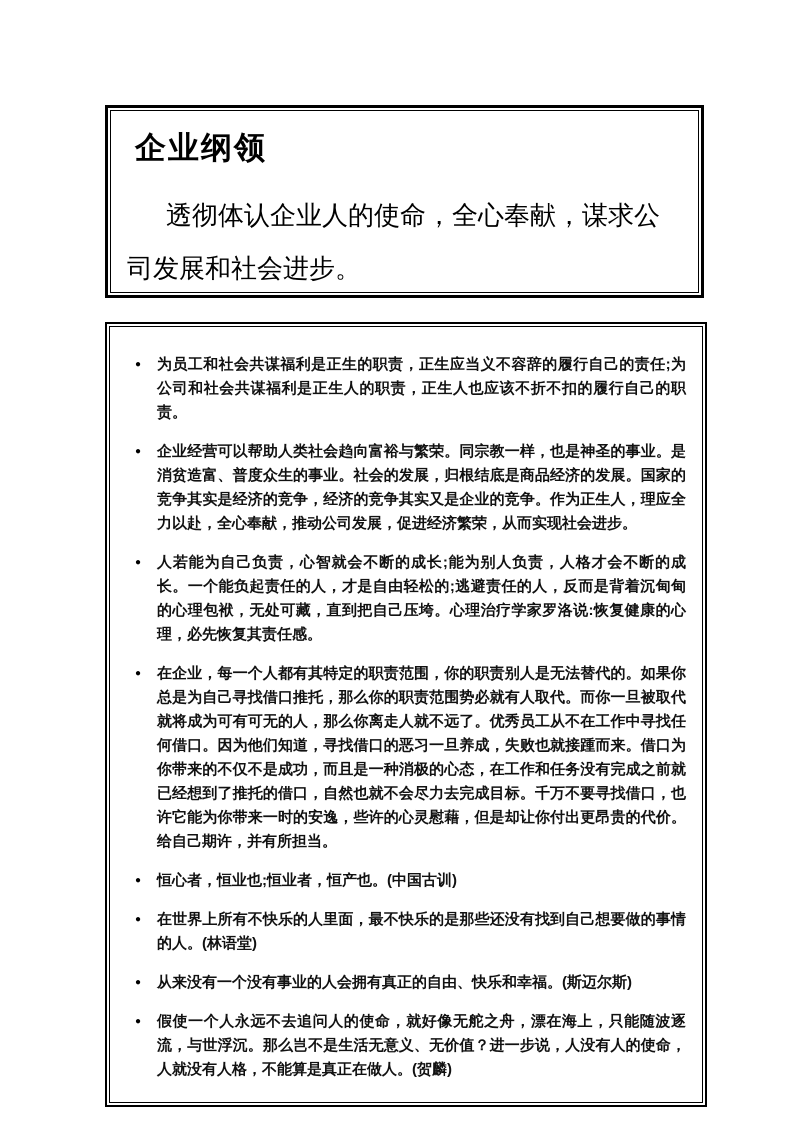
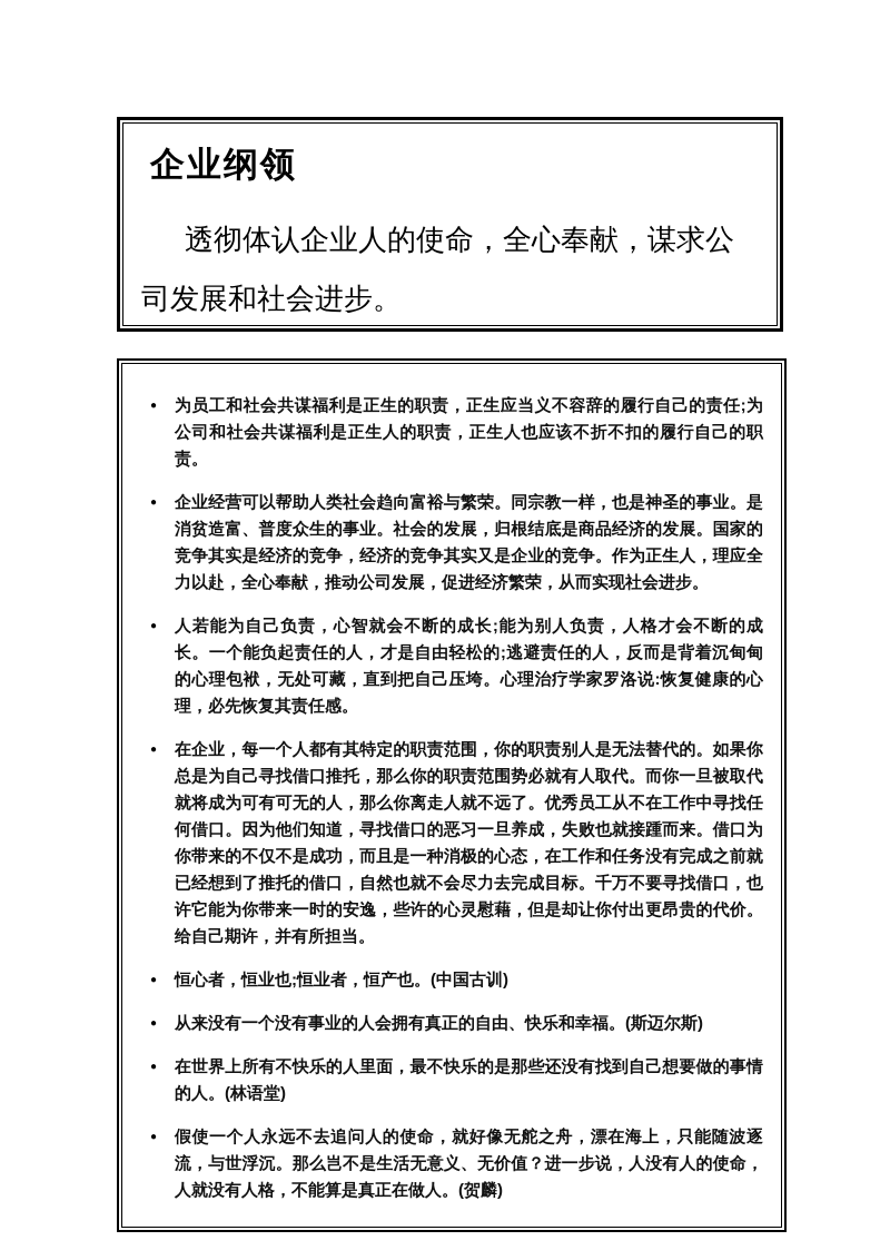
  企业纲领
  透彻体认企业人的使命，全心奉献，谋求公司发展和社会进步。
  ●
  为员工和社会共谋福利是正生的职责，正生应当义不容辞的履行自己的责任;为公司和社会共谋福利是正生人的职责，正生人也应该不折不扣的履行自己的职责。
  ●
  企业经营可以帮助人类社会趋向富裕与繁荣。同宗教一样，也是神圣的事业。是消贫造富、普度众生的事业。社会的发展，归根结底是商品经济的发展。国家的竞争其实是经济的竞争，经济的竞争其实又是企业的竞争。作为正生人，理应全力以赴，全心奉献，推动公司发展，促进经济繁荣，从而实现社会进步。
  ●
  人若能为自己负责，心智就会不断的成长;能为别人负责，人格才会不断的成长。一个能负起责任的人，才是自由轻松的;逃避责任的人，反而是背着沉甸甸的心理包袱，无处可藏，直到把自己压垮。心理治疗学家罗洛说:恢复健康的心理，必先恢复其责任感。
  ●
  在企业，每一个人都有其特定的职责范围，你的职责别人是无法替代的。如果你总是为自己寻找借口推托，那么你的职责范围势必就有人取代。而你一旦被取代就将成为可有可无的人，那么你离走人就不远了。优秀员工从不在工作中寻找任何借口。因为他们知道，寻找借口的恶习一旦养成，失败也就接踵而来。借口为你带来的不仅不是成功，而且是一种消极的心态，在工作和任务没有完成之前就已经想到了推托的借口，自然也就不会尽力去完成目标。千万不要寻找借口，也许它能为你带来一时的安逸，些许的心灵慰藉，但是却让你付出更昂贵的代价。给自己期许，并有所担当。
  ●
  恒心者，恒业也;恒业者，恒产也。(中国古训)
  ●
- 在世界上所有不快乐的人里面，最不快乐的是那些还没有找到自己想要做的事情的人。(林语堂)
+ 从来没有一个没有事业的人会拥有真正的自由、快乐和幸福。(斯迈尔斯)
  ●
- 从来没有一个没有事业的人会拥有真正的自由、快乐和幸福。(斯迈尔斯)
+ 在世界上所有不快乐的人里面，最不快乐的是那些还没有找到自己想要做的事情的人。(林语堂)
  ●
  假使一个人永远不去追问人的使命，就好像无舵之舟，漂在海上，只能随波逐流，与世浮沉。那么岂不是生活无意义、无价值？进一步说，人没有人的使命，人就没有人格，不能算是真正在做人。(贺麟)
